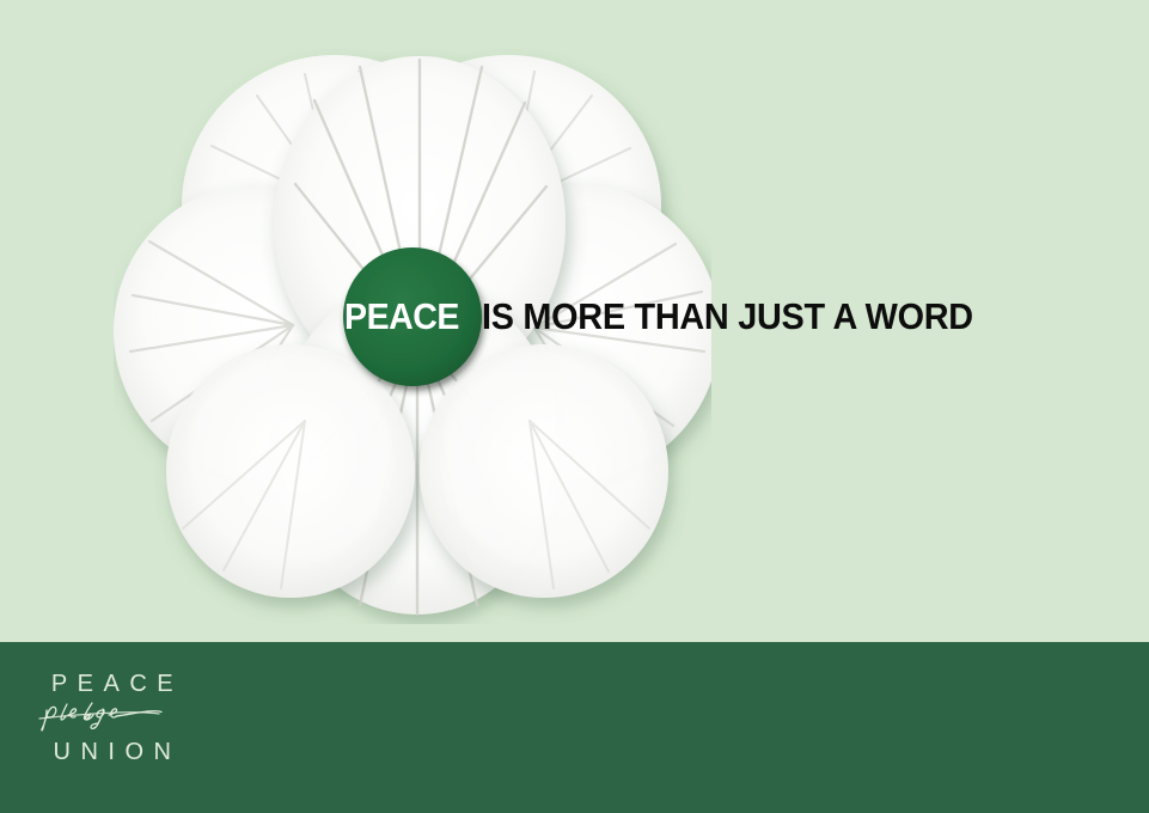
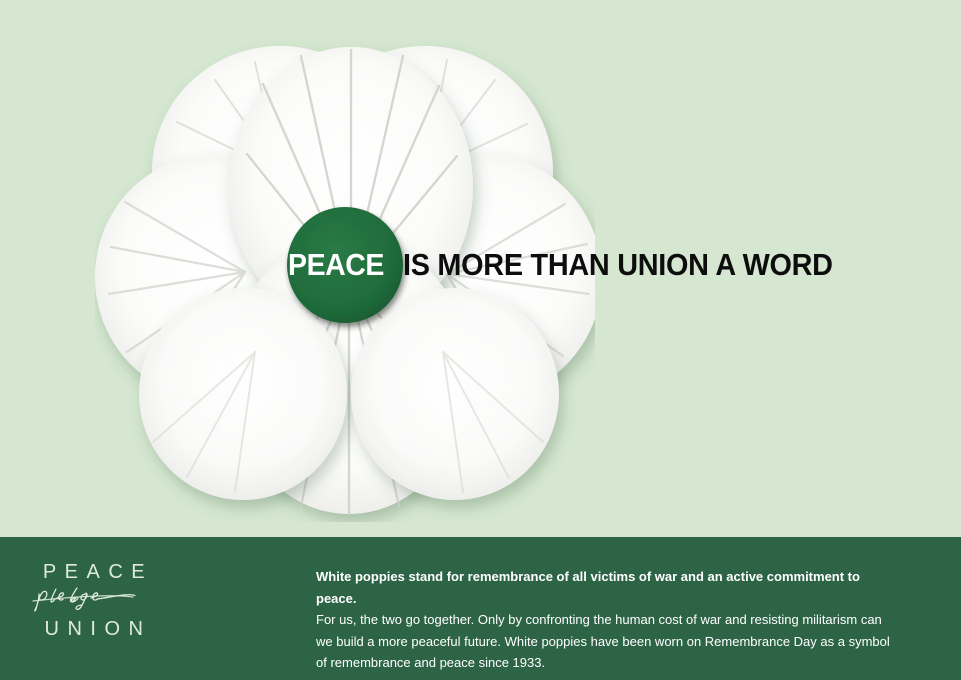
  PEACE
- IS MORE THAN JUST A WORD
+ IS MORE THAN UNION A WORD
  PEACE
  UNION
+ White poppies stand for remembrance of all victims of war and an active commitment to peace.
+ For us, the two go together. Only by confronting the human cost of war and resisting militarism can we build a more peaceful future. White poppies have been worn on Remembrance Day as a symbol of remembrance and peace since 1933.
